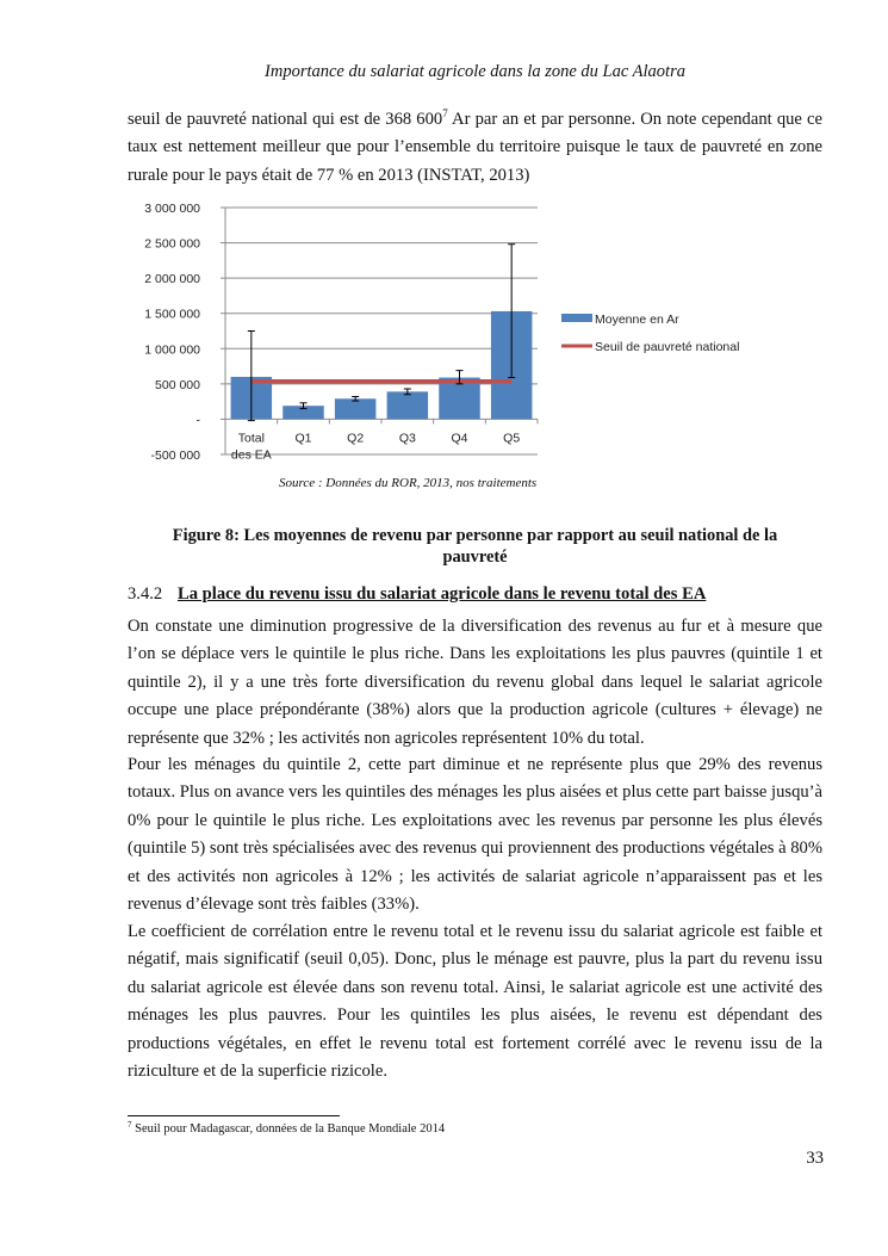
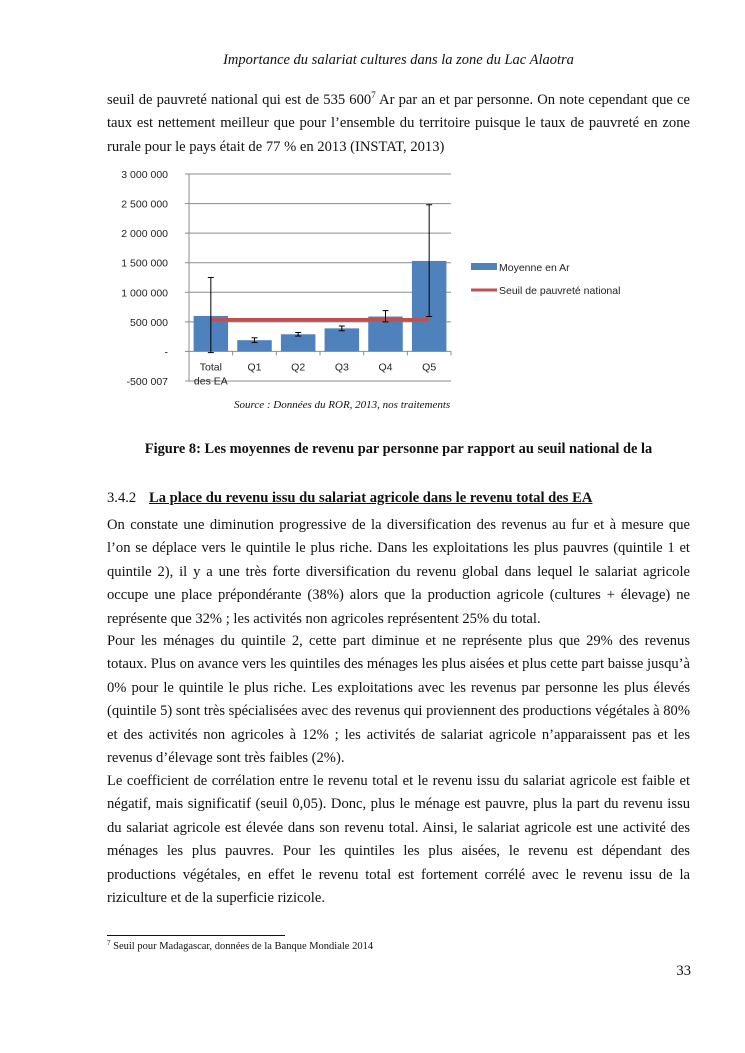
- Importance du salariat agricole dans la zone du Lac Alaotra
+ Importance du salariat cultures dans la zone du Lac Alaotra
- seuil de pauvreté national qui est de 368 6007 Ar par an et par personne. On note cependant que ce taux est nettement meilleur que pour l’ensemble du territoire puisque le taux de pauvreté en zone rurale pour le pays était de 77 % en 2013 (INSTAT, 2013)
+ seuil de pauvreté national qui est de 535 6007 Ar par an et par personne. On note cependant que ce taux est nettement meilleur que pour l’ensemble du territoire puisque le taux de pauvreté en zone rurale pour le pays était de 77 % en 2013 (INSTAT, 2013)
  3 000 000
  2 500 000
  2 000 000
  1 500 000
  1 000 000
  500 000
  -
- -500 000
+ -500 007
  Total
  des EA
  Q1
  Q2
  Q3
  Q4
  Q5
  Moyenne en Ar
  Seuil de pauvreté national
  Source : Données du ROR, 2013, nos traitements
  Figure 8: Les moyennes de revenu par personne par rapport au seuil national de la
- pauvreté
  3.4.2 La place du revenu issu du salariat agricole dans le revenu total des EA
- On constate une diminution progressive de la diversification des revenus au fur et à mesure que l’on se déplace vers le quintile le plus riche. Dans les exploitations les plus pauvres (quintile 1 et quintile 2), il y a une très forte diversification du revenu global dans lequel le salariat agricole occupe une place prépondérante (38%) alors que la production agricole (cultures + élevage) ne représente que 32% ; les activités non agricoles représentent 10% du total.
+ On constate une diminution progressive de la diversification des revenus au fur et à mesure que l’on se déplace vers le quintile le plus riche. Dans les exploitations les plus pauvres (quintile 1 et quintile 2), il y a une très forte diversification du revenu global dans lequel le salariat agricole occupe une place prépondérante (38%) alors que la production agricole (cultures + élevage) ne représente que 32% ; les activités non agricoles représentent 25% du total.
- Pour les ménages du quintile 2, cette part diminue et ne représente plus que 29% des revenus totaux. Plus on avance vers les quintiles des ménages les plus aisées et plus cette part baisse jusqu’à 0% pour le quintile le plus riche. Les exploitations avec les revenus par personne les plus élevés (quintile 5) sont très spécialisées avec des revenus qui proviennent des productions végétales à 80% et des activités non agricoles à 12% ; les activités de salariat agricole n’apparaissent pas et les revenus d’élevage sont très faibles (33%).
+ Pour les ménages du quintile 2, cette part diminue et ne représente plus que 29% des revenus totaux. Plus on avance vers les quintiles des ménages les plus aisées et plus cette part baisse jusqu’à 0% pour le quintile le plus riche. Les exploitations avec les revenus par personne les plus élevés (quintile 5) sont très spécialisées avec des revenus qui proviennent des productions végétales à 80% et des activités non agricoles à 12% ; les activités de salariat agricole n’apparaissent pas et les revenus d’élevage sont très faibles (2%).
  Le coefficient de corrélation entre le revenu total et le revenu issu du salariat agricole est faible et négatif, mais significatif (seuil 0,05). Donc, plus le ménage est pauvre, plus la part du revenu issu du salariat agricole est élevée dans son revenu total. Ainsi, le salariat agricole est une activité des ménages les plus pauvres. Pour les quintiles les plus aisées, le revenu est dépendant des productions végétales, en effet le revenu total est fortement corrélé avec le revenu issu de la riziculture et de la superficie rizicole.
  7 Seuil pour Madagascar, données de la Banque Mondiale 2014
  33
